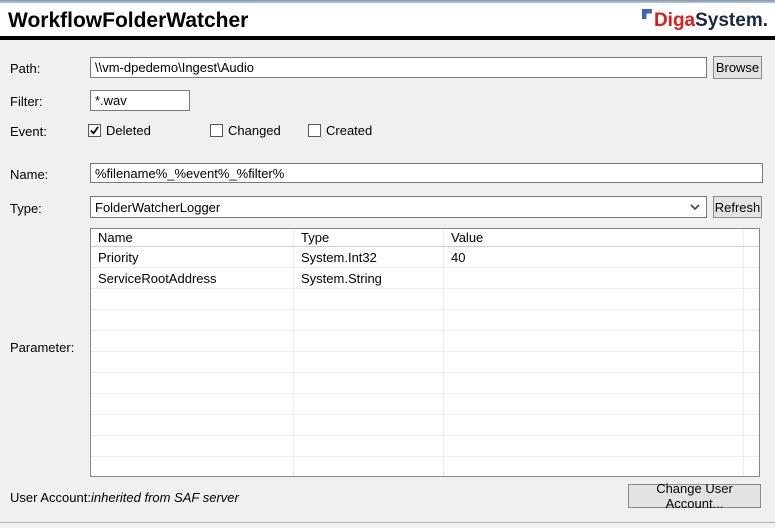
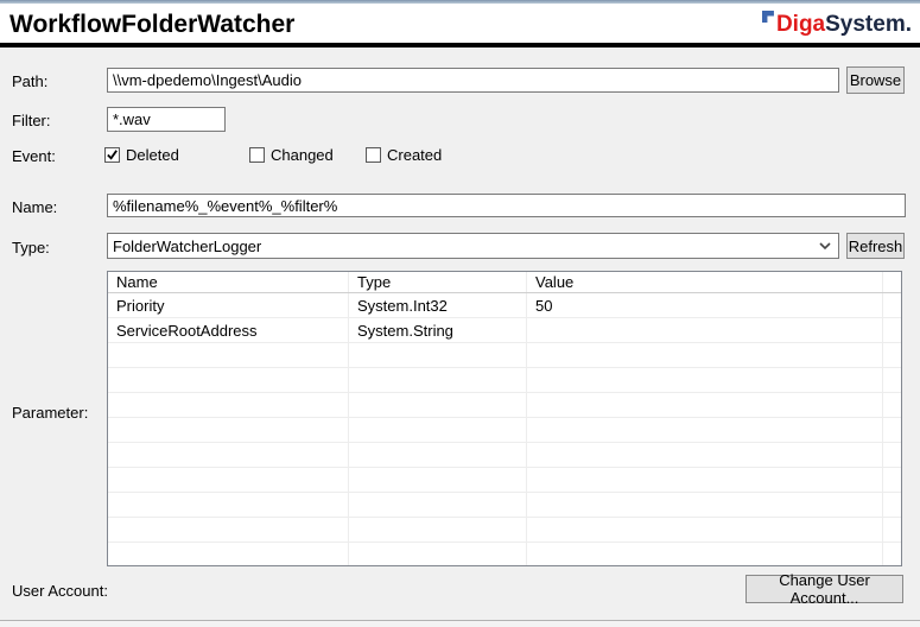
  WorkflowFolderWatcher
  DigaSystem.
  Path:
  \\vm-dpedemo\Ingest\Audio
  Browse
  Filter:
  *.wav
  Event:
  Deleted
  Changed
  Created
  Name:
  %filename%_%event%_%filter%
  Type:
  FolderWatcherLogger
  Refresh
  Parameter:
  Name
  Type
  Value
  Priority
  System.Int32
- 40
+ 50
  ServiceRootAddress
  System.String
  User Account:
- inherited from SAF server
  Change User Account...
